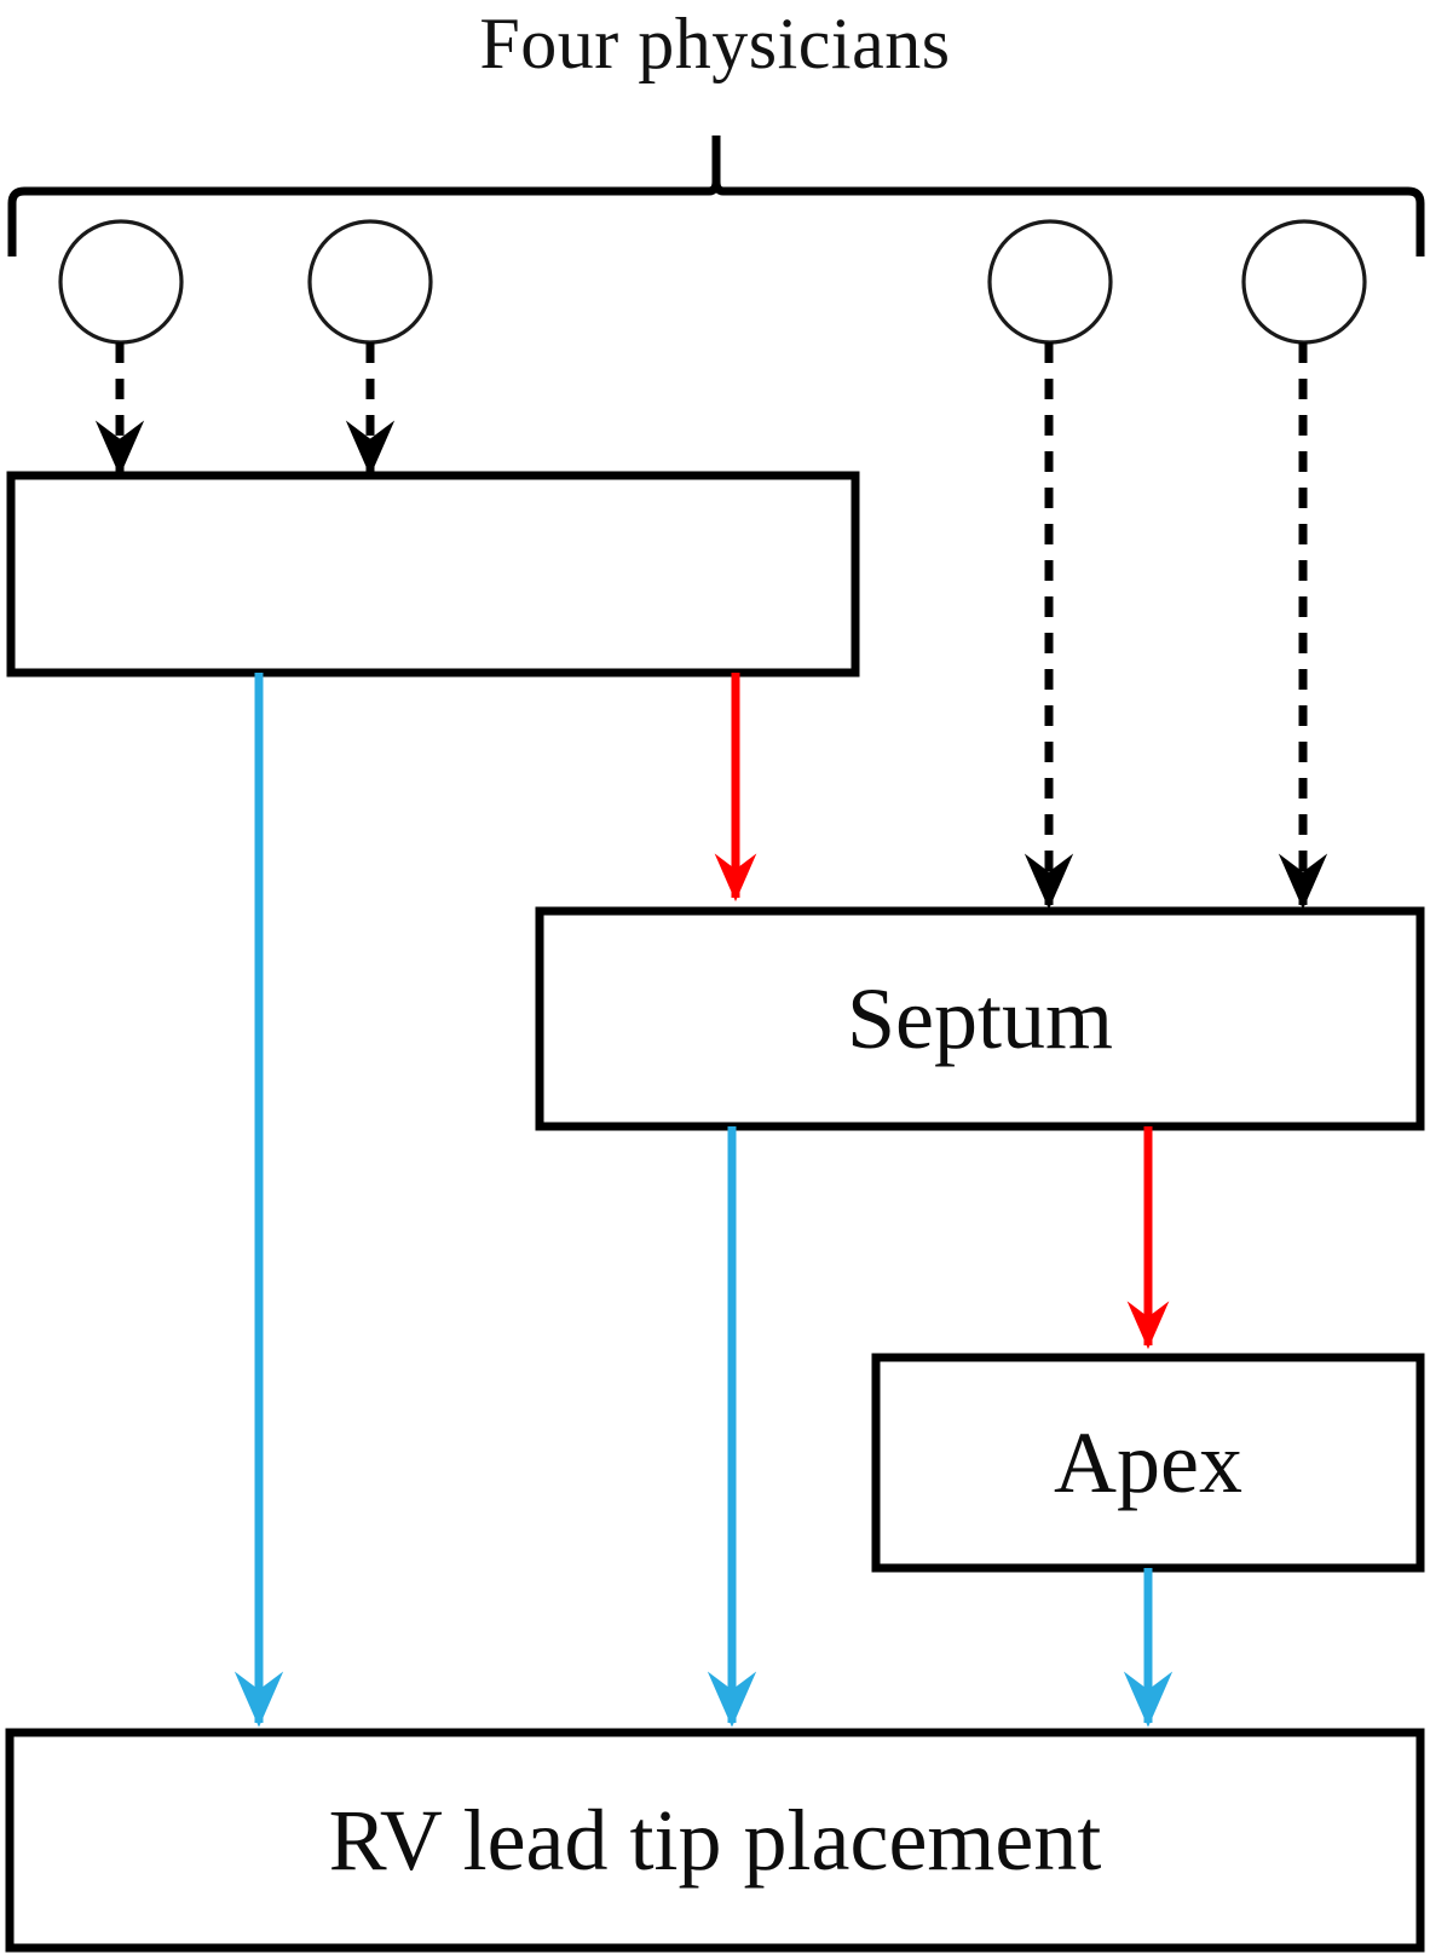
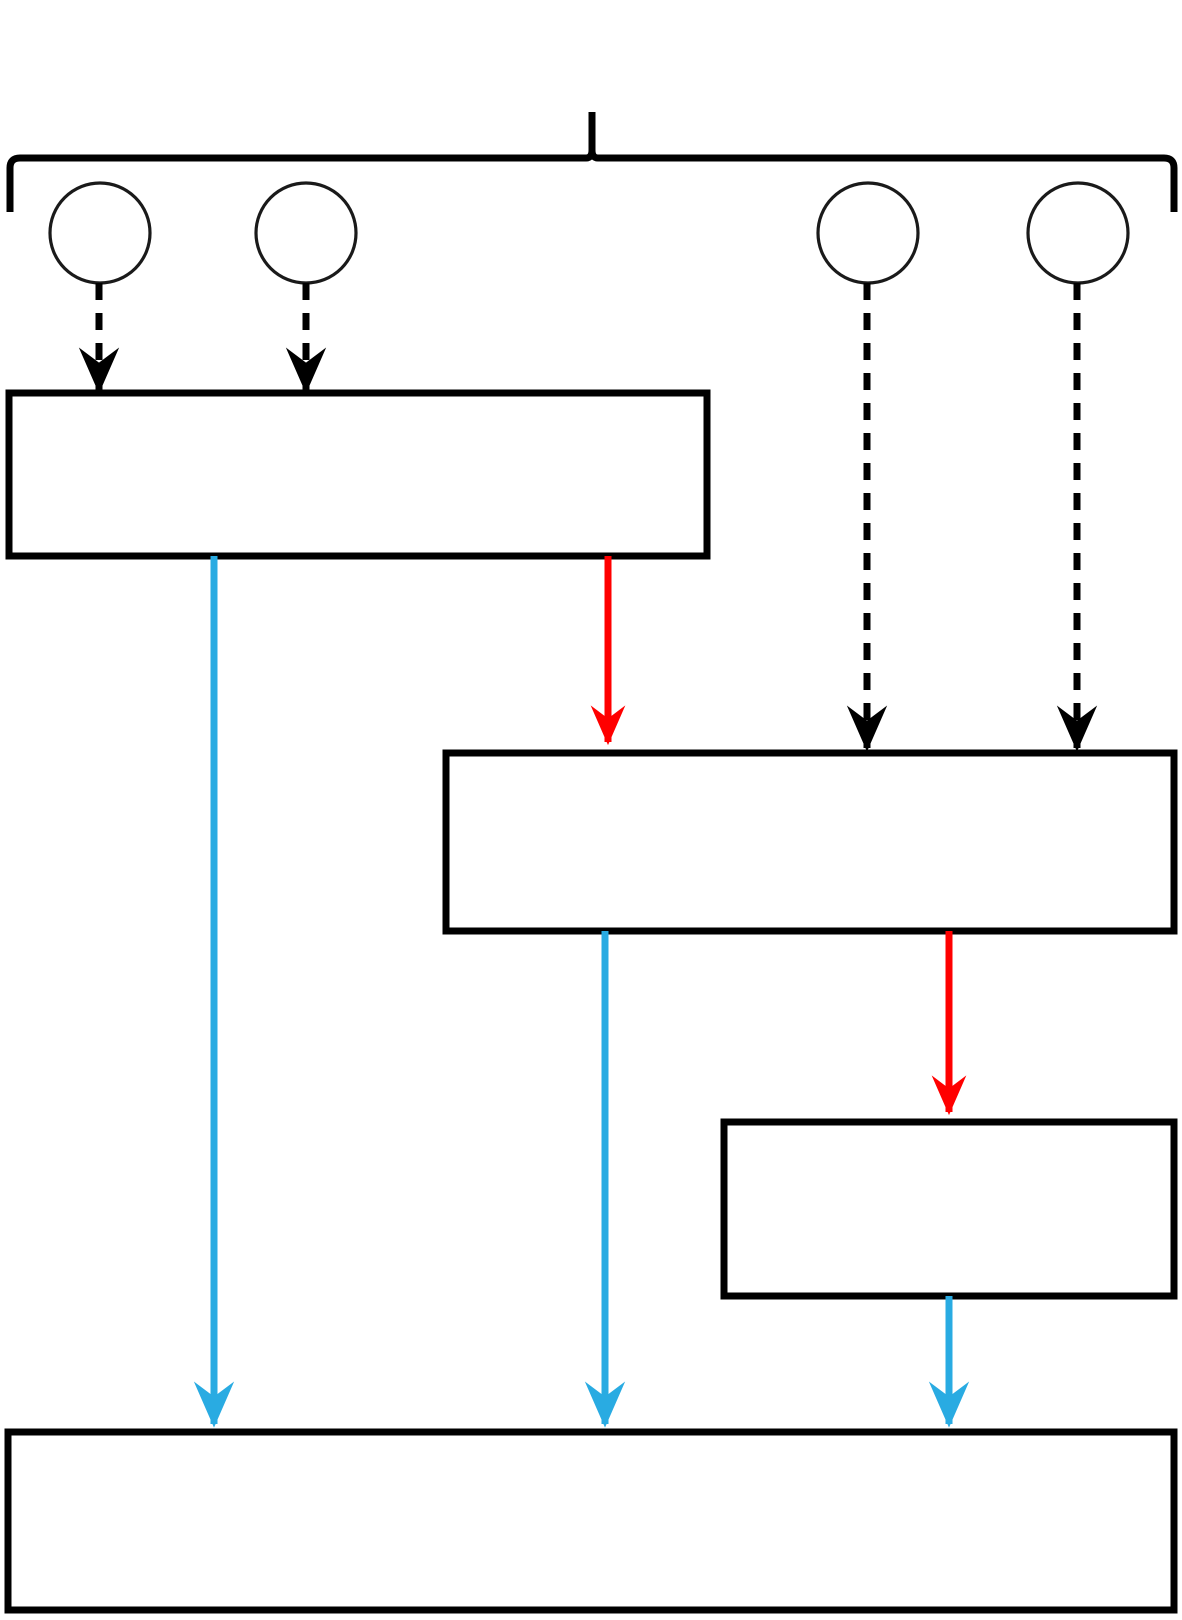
- Four physicians
- Septum
- Apex
- RV lead tip placement
